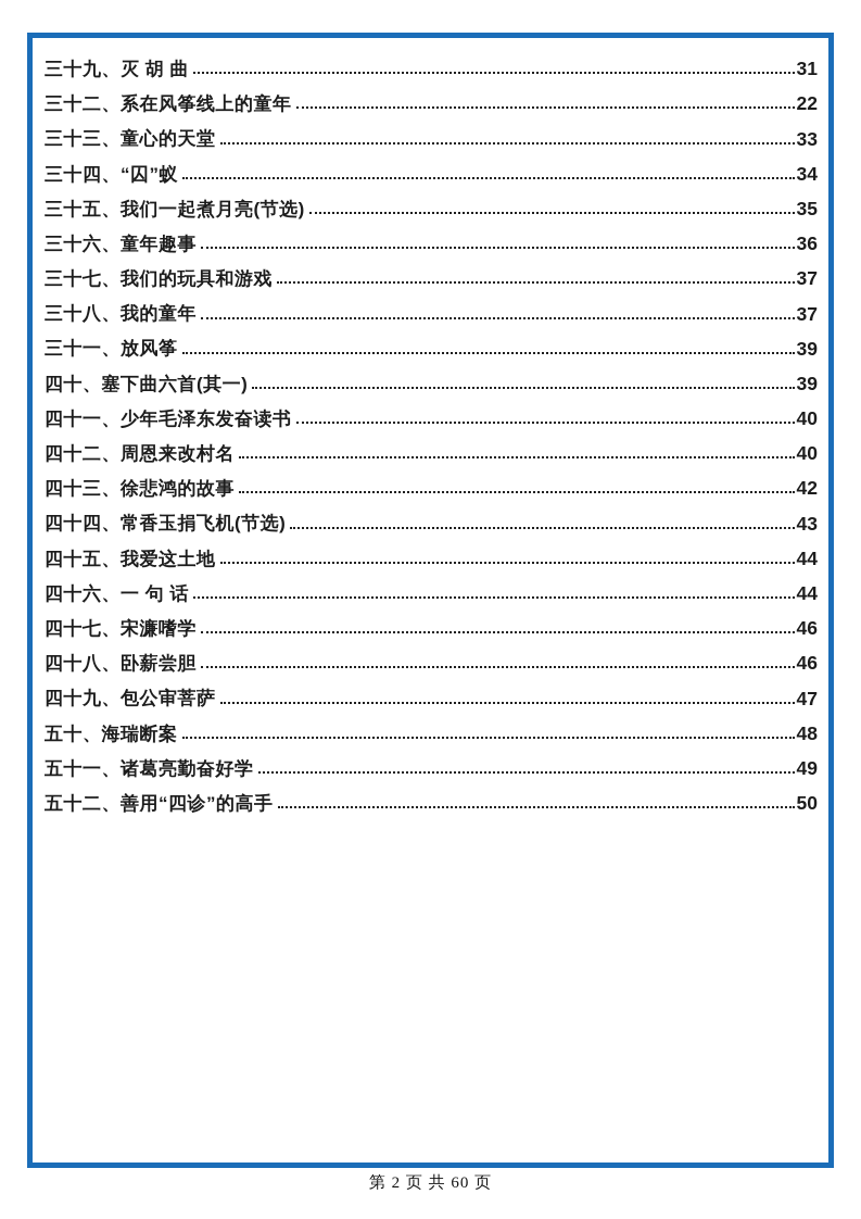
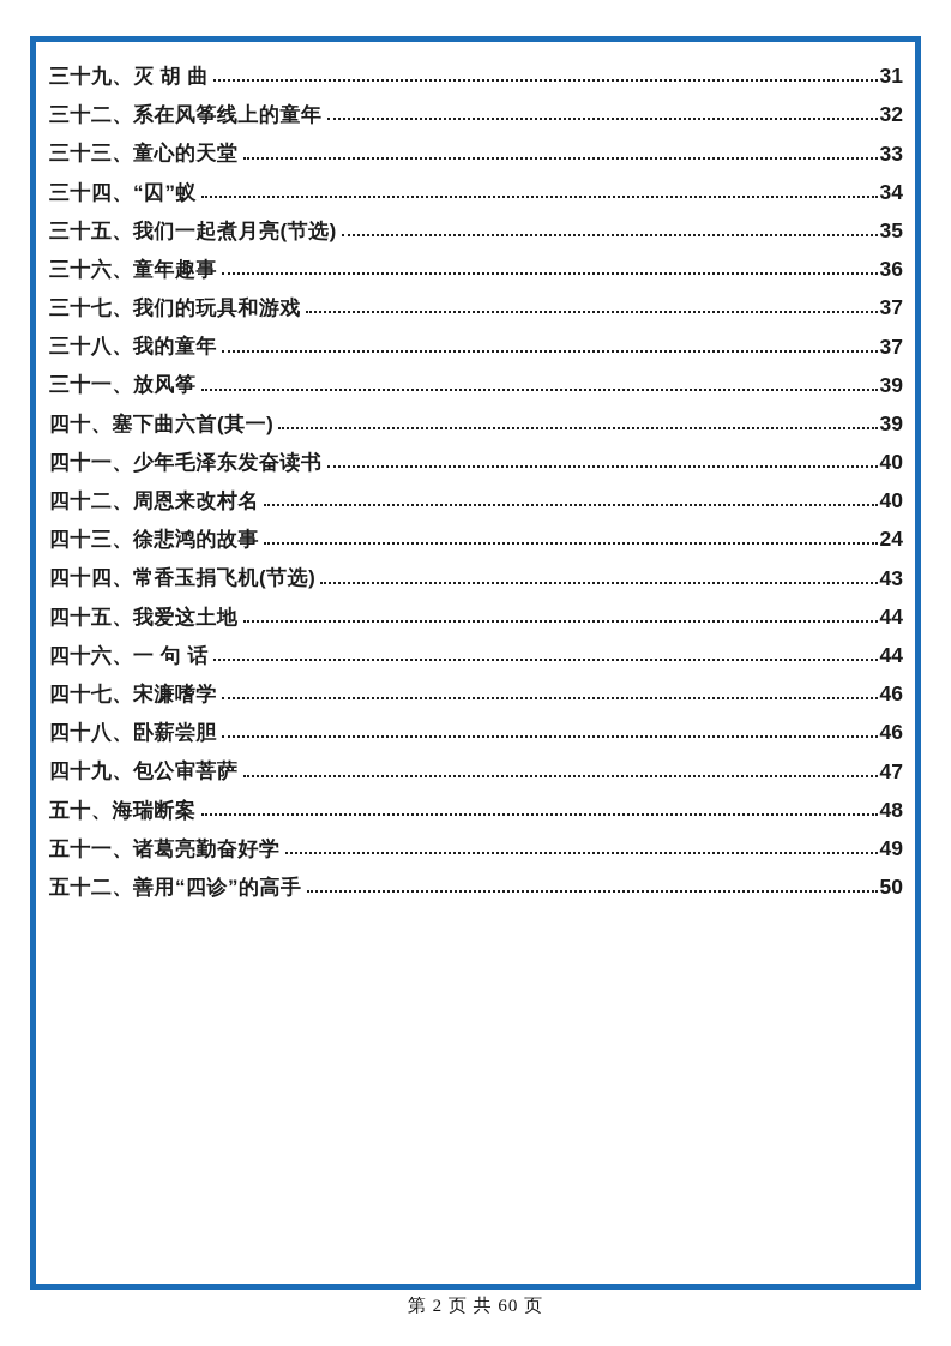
  三十九、灭 胡 曲
  31
  三十二、系在风筝线上的童年
- 22
+ 32
  三十三、童心的天堂
  33
  三十四、“囚”蚁
  34
  三十五、我们一起煮月亮(节选)
  35
  三十六、童年趣事
  36
  三十七、我们的玩具和游戏
  37
  三十八、我的童年
  37
  三十一、放风筝
  39
  四十、塞下曲六首(其一)
  39
  四十一、少年毛泽东发奋读书
  40
  四十二、周恩来改村名
  40
  四十三、徐悲鸿的故事
- 42
+ 24
  四十四、常香玉捐飞机(节选)
  43
  四十五、我爱这土地
  44
  四十六、一 句 话
  44
  四十七、宋濂嗜学
  46
  四十八、卧薪尝胆
  46
  四十九、包公审菩萨
  47
  五十、海瑞断案
  48
  五十一、诸葛亮勤奋好学
  49
  五十二、善用“四诊”的高手
  50
  第 2 页 共 60 页
